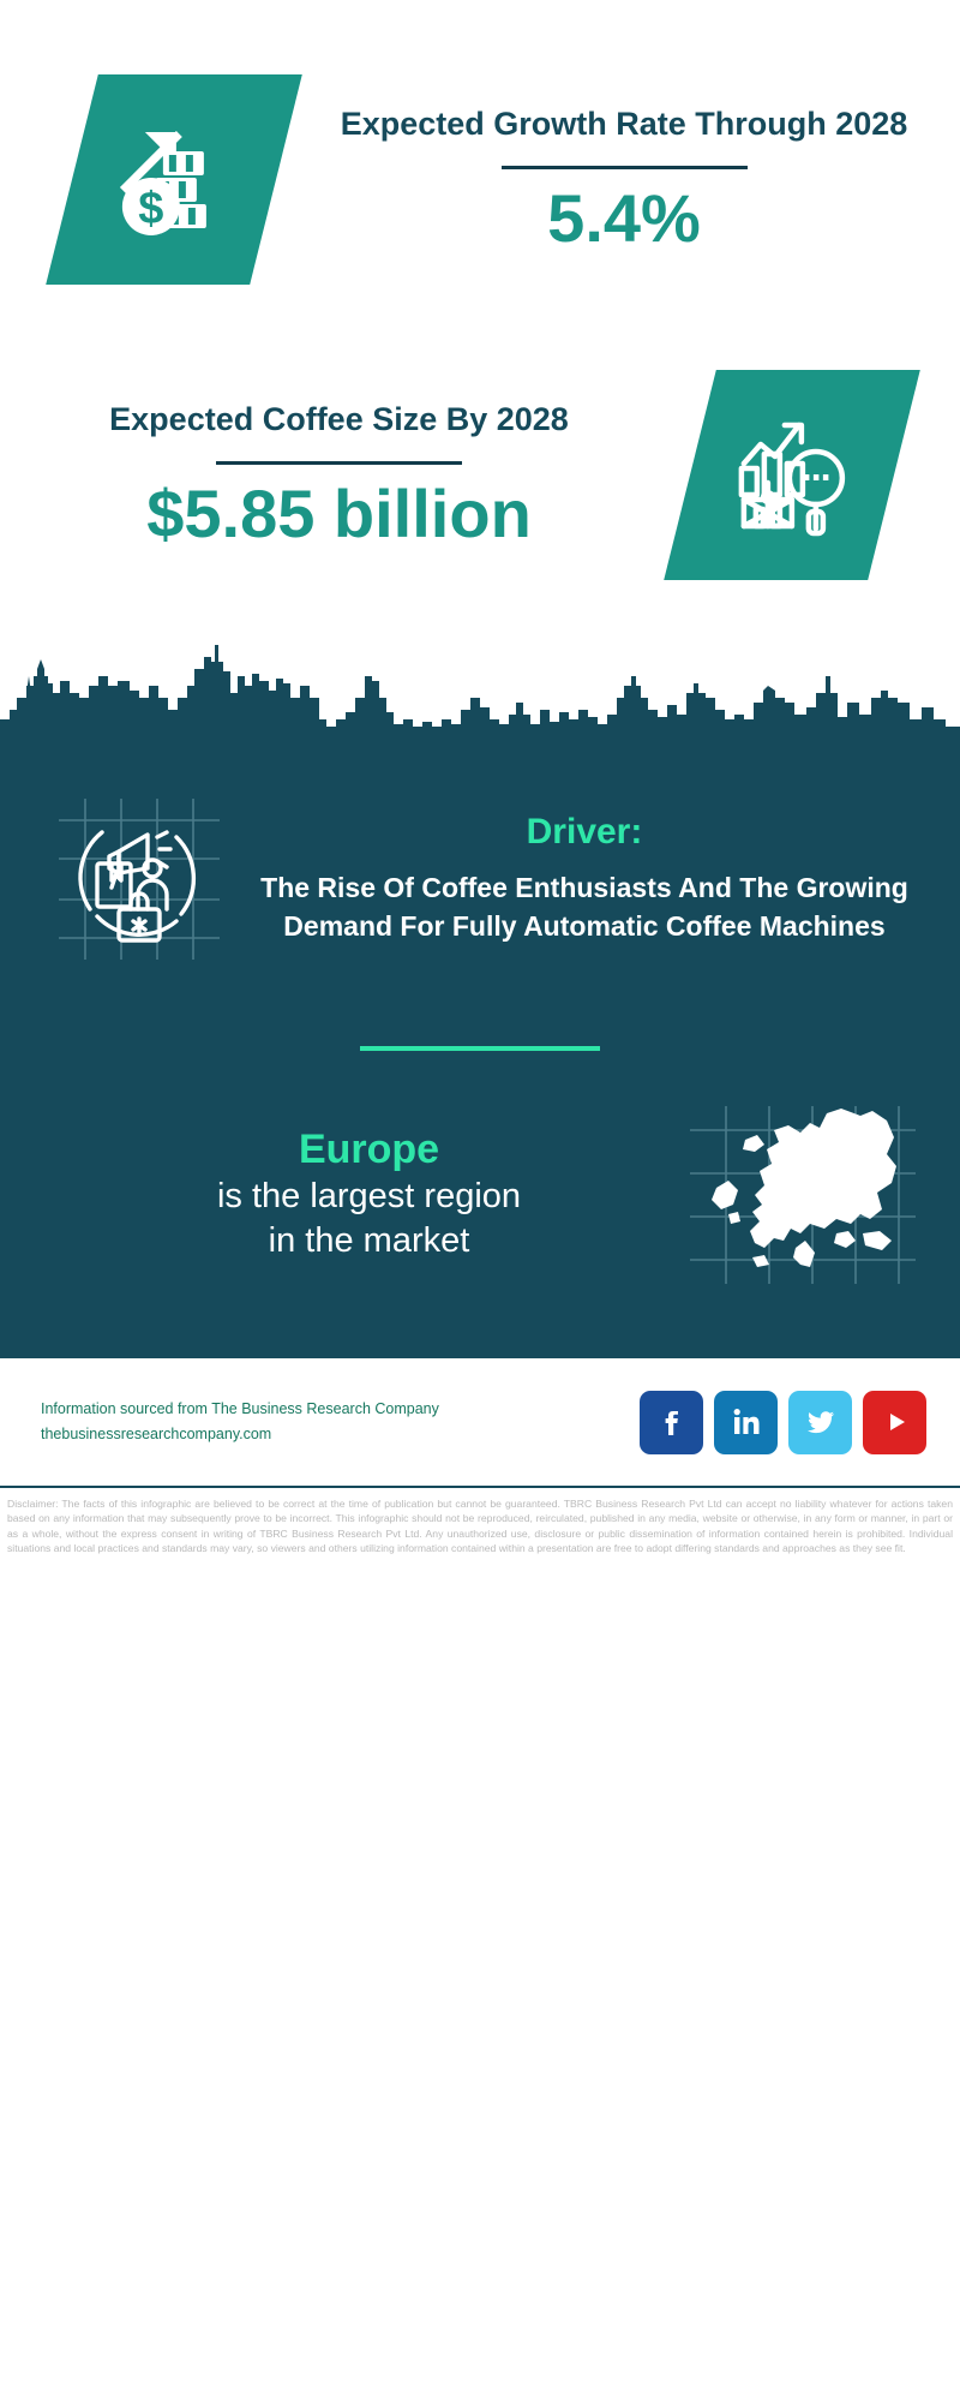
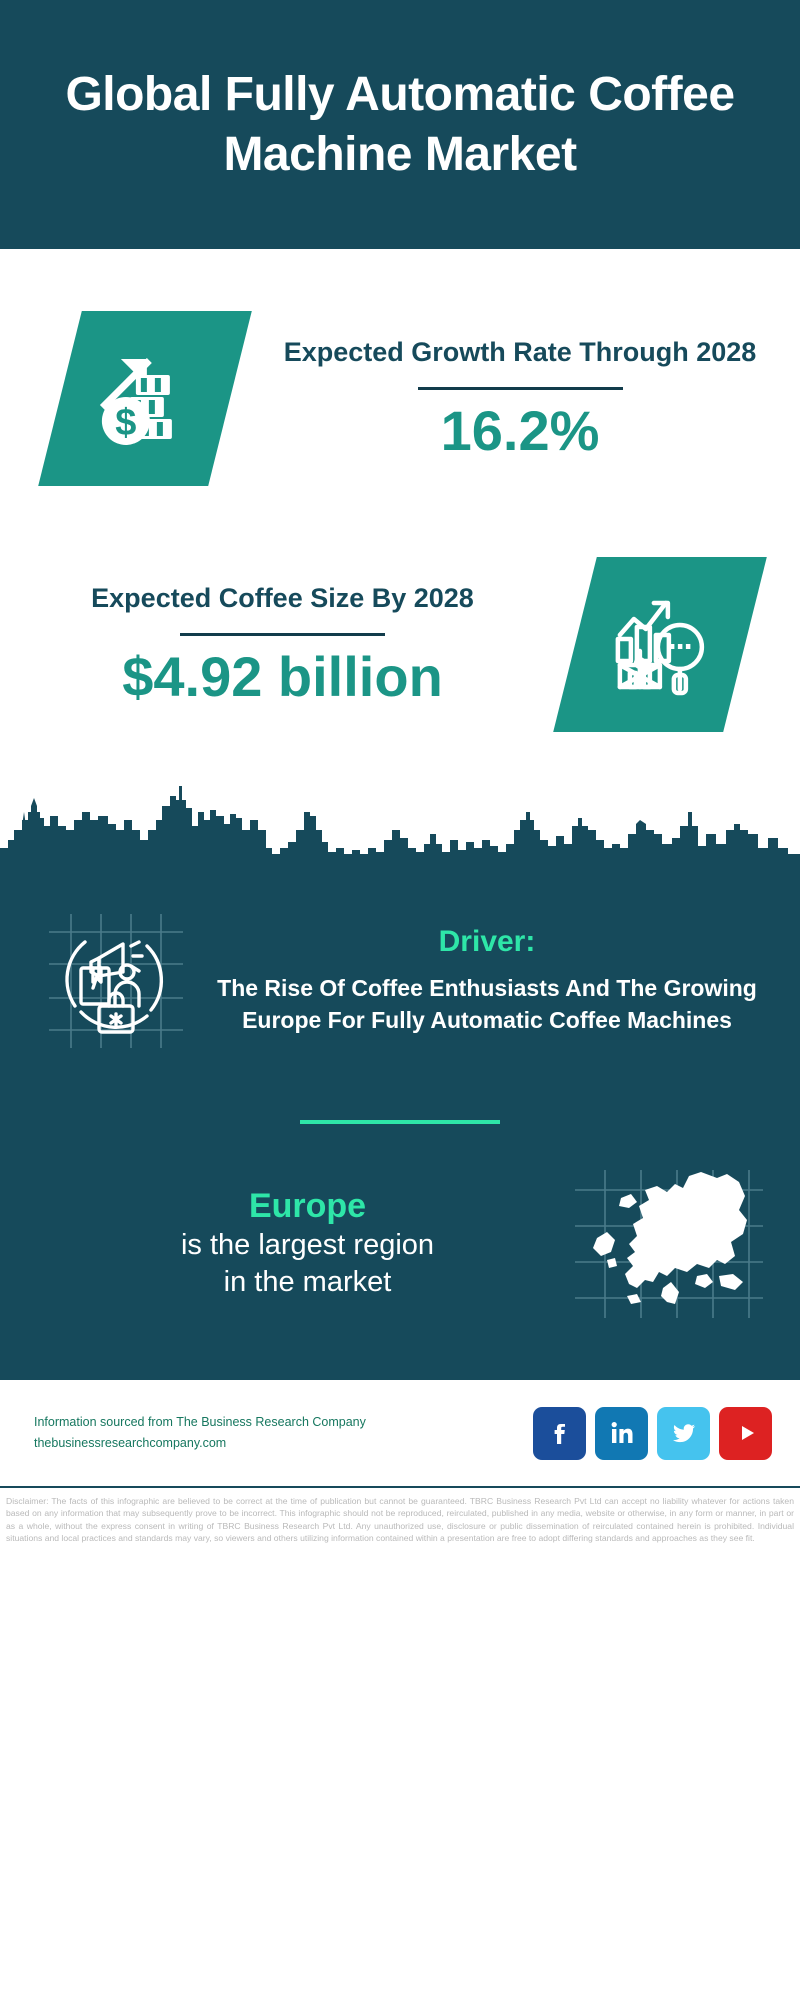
+ Global Fully Automatic Coffee Machine Market
  Expected Growth Rate Through 2028
- 5.4%
+ 16.2%
  Expected Coffee Size By 2028
- $5.85 billion
+ $4.92 billion
  Driver:
- The Rise Of Coffee Enthusiasts And The Growing Demand For Fully Automatic Coffee Machines
+ The Rise Of Coffee Enthusiasts And The Growing Europe For Fully Automatic Coffee Machines
  Europe
  is the largest region
  in the market
  Information sourced from The Business Research Company
  thebusinessresearchcompany.com
- Disclaimer: The facts of this infographic are believed to be correct at the time of publication but cannot be guaranteed. TBRC Business Research Pvt Ltd can accept no liability whatever for actions taken based on any information that may subsequently prove to be incorrect. This infographic should not be reproduced, reirculated, published in any media, website or otherwise, in any form or manner, in part or as a whole, without the express consent in writing of TBRC Business Research Pvt Ltd. Any unauthorized use, disclosure or public dissemination of information contained herein is prohibited. Individual situations and local practices and standards may vary, so viewers and others utilizing information contained within a presentation are free to adopt differing standards and approaches as they see fit.
+ Disclaimer: The facts of this infographic are believed to be correct at the time of publication but cannot be guaranteed. TBRC Business Research Pvt Ltd can accept no liability whatever for actions taken based on any information that may subsequently prove to be incorrect. This infographic should not be reproduced, reirculated, published in any media, website or otherwise, in any form or manner, in part or as a whole, without the express consent in writing of TBRC Business Research Pvt Ltd. Any unauthorized use, disclosure or public dissemination of reirculated contained herein is prohibited. Individual situations and local practices and standards may vary, so viewers and others utilizing information contained within a presentation are free to adopt differing standards and approaches as they see fit.
